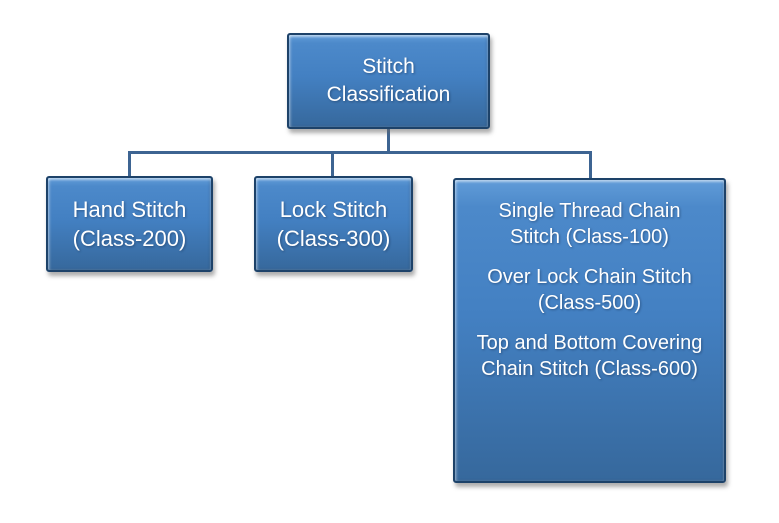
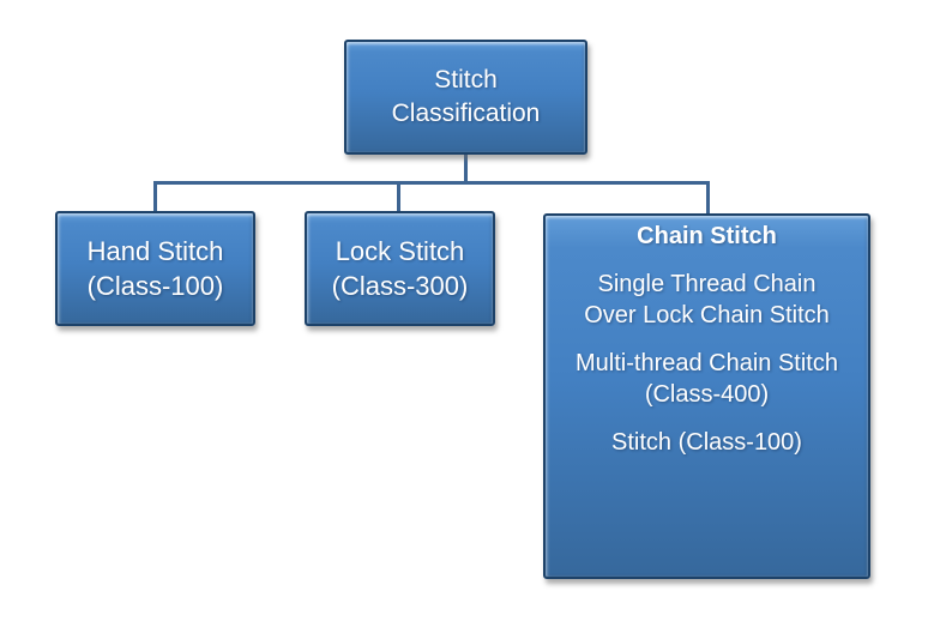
  Stitch
  Classification
  Hand Stitch
- (Class-200)
+ (Class-100)
  Lock Stitch
  (Class-300)
+ Chain Stitch
  Single Thread Chain
- Stitch (Class-100)
+ Over Lock Chain Stitch
+ Multi-thread Chain Stitch
+ (Class-400)
- Over Lock Chain Stitch
+ Stitch (Class-100)
- (Class-500)
- Top and Bottom Covering
- Chain Stitch (Class-600)
